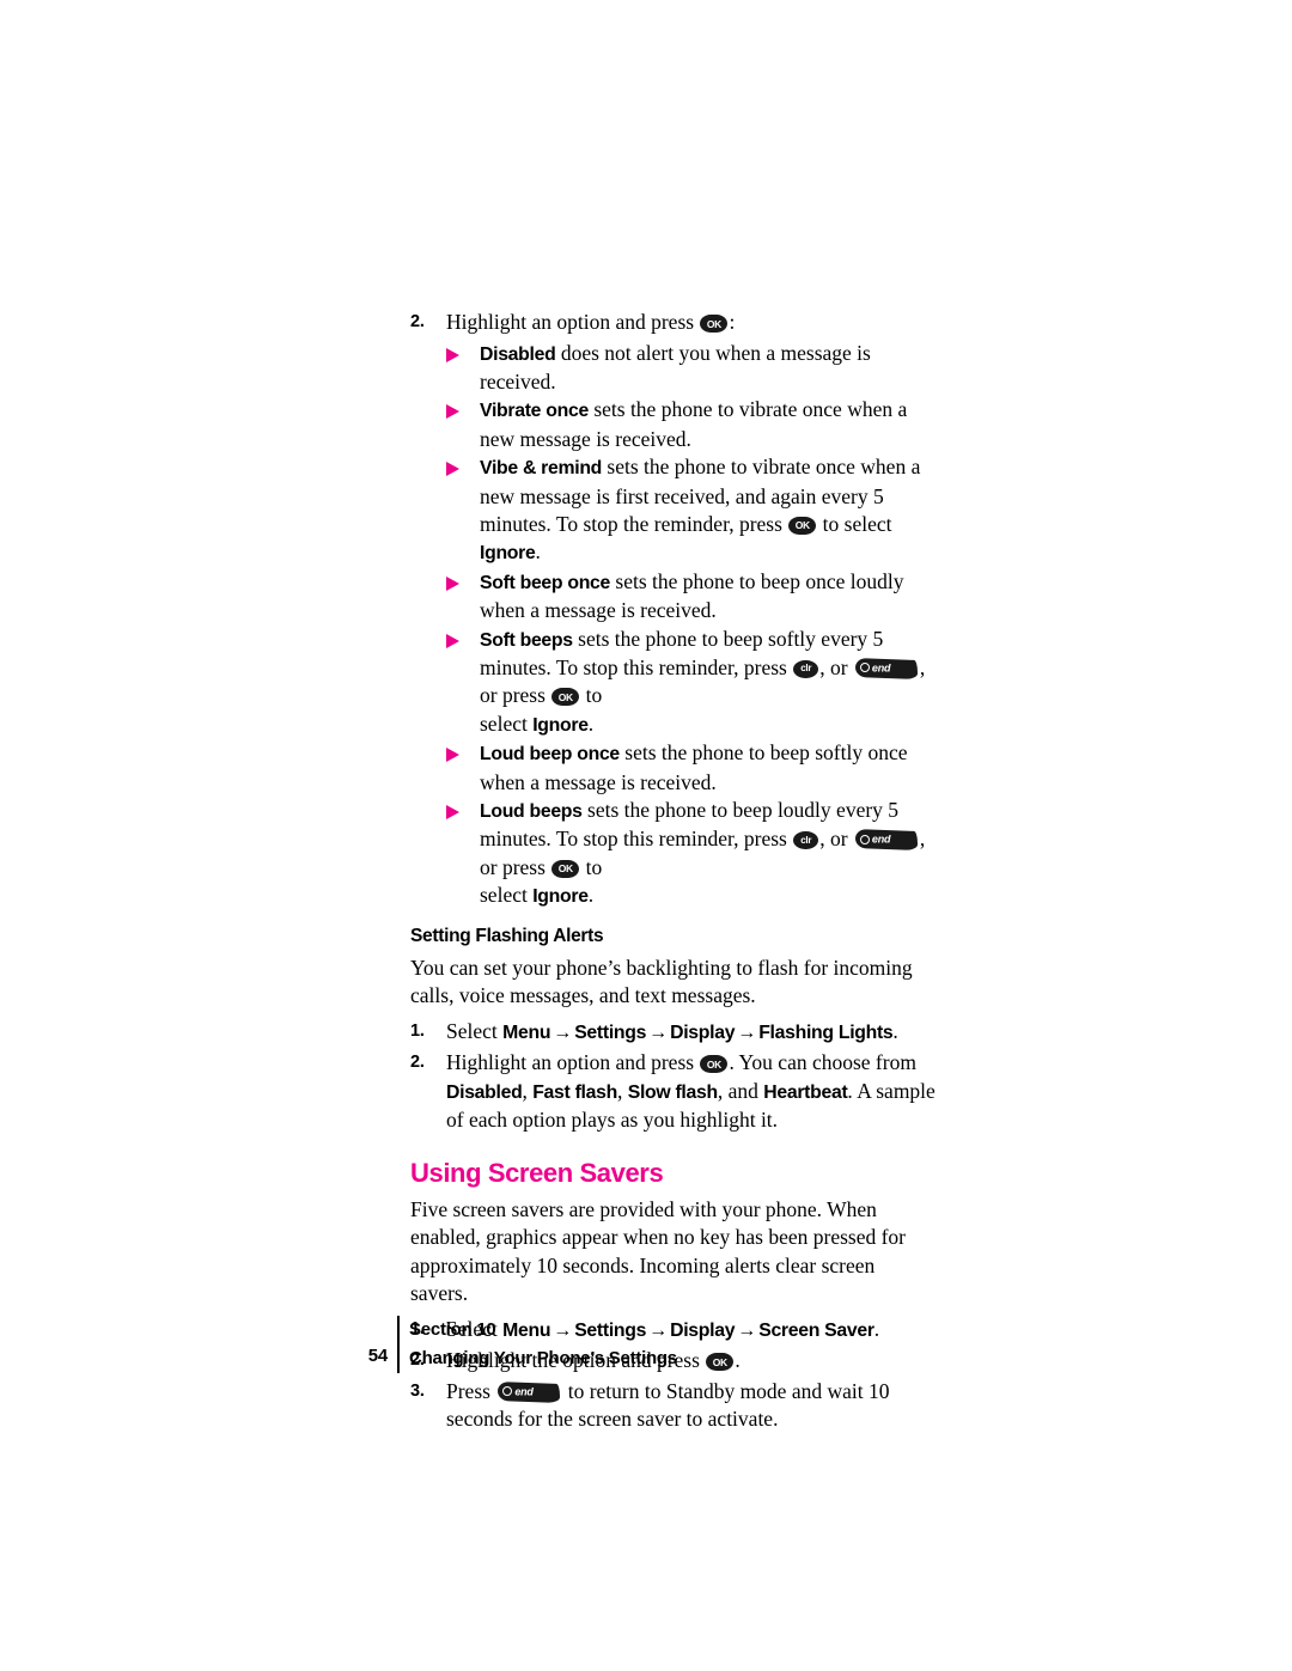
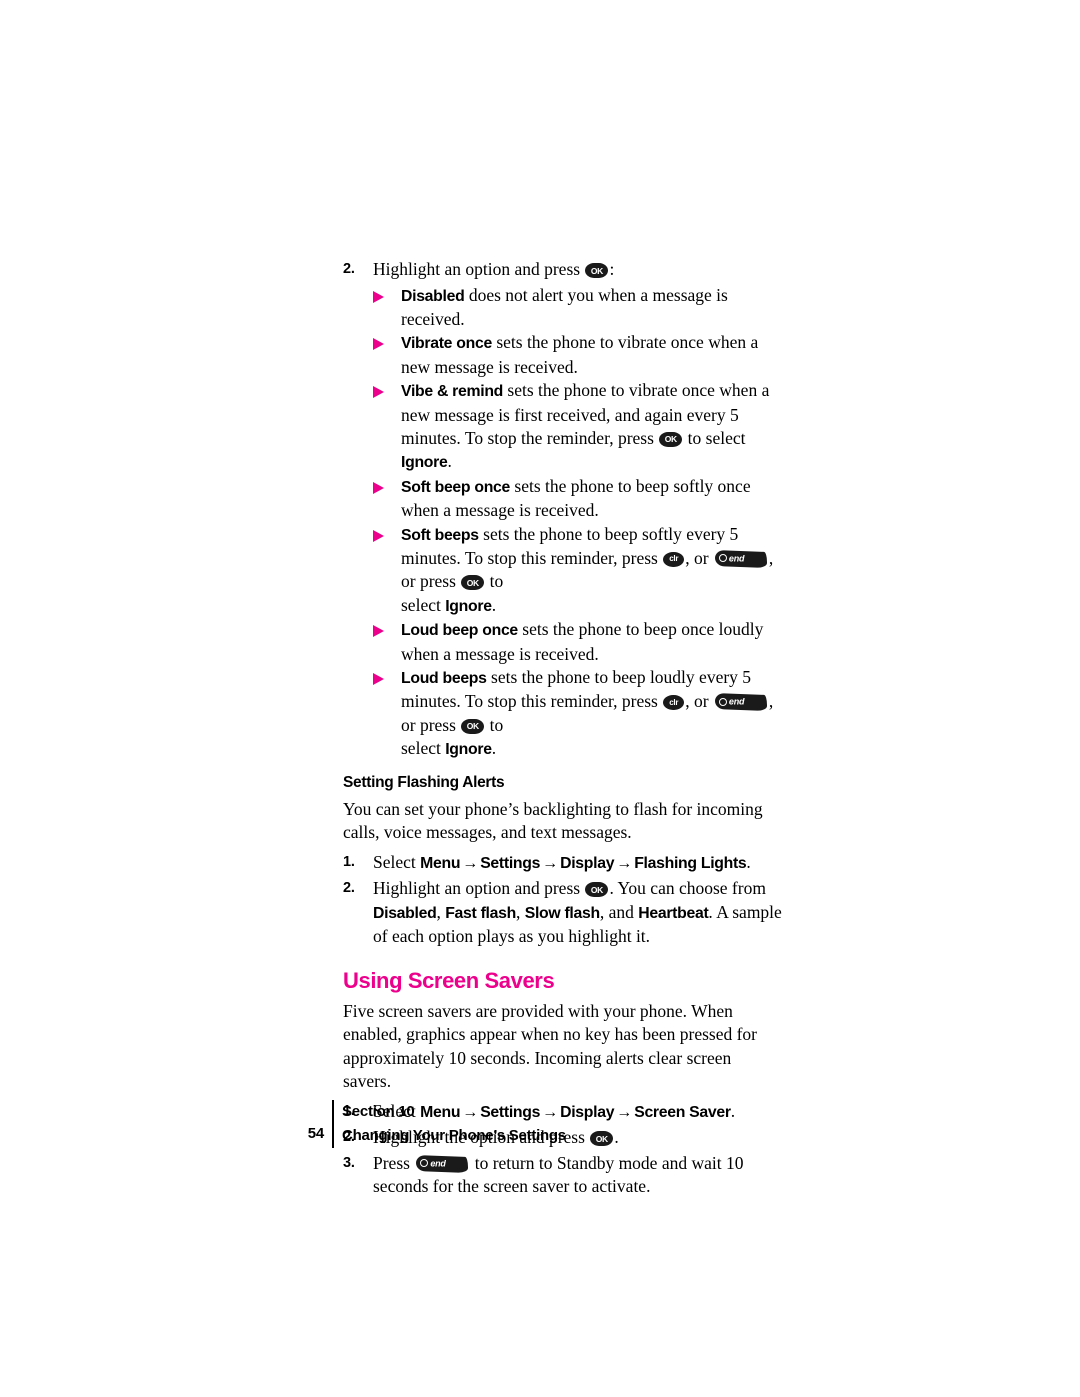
  2.
  Highlight an option and press
  OK
  :
  Disabled does not alert you when a message is received.
  Vibrate once sets the phone to vibrate once when a new message is received.
  Vibe & remind sets the phone to vibrate once when a new message is first received, and again every 5 minutes. To stop the reminder, press
  OK
  to select Ignore.
- Soft beep once sets the phone to beep once loudly when a message is received.
+ Soft beep once sets the phone to beep softly once when a message is received.
  Soft beeps sets the phone to beep softly every 5 minutes. To stop this reminder, press
  clr
  , or
  end
  , or press
  OK
  to
  select Ignore.
- Loud beep once sets the phone to beep softly once when a message is received.
+ Loud beep once sets the phone to beep once loudly when a message is received.
  Loud beeps sets the phone to beep loudly every 5 minutes. To stop this reminder, press
  clr
  , or
  end
  , or press
  OK
  to
  select Ignore.
  Setting Flashing Alerts
  You can set your phone’s backlighting to flash for incoming calls, voice messages, and text messages.
  1.
  Select Menu→Settings→Display→Flashing Lights.
  2.
  Highlight an option and press
  OK
  . You can choose from Disabled, Fast flash, Slow flash, and Heartbeat. A sample of each option plays as you highlight it.
  Using Screen Savers
  Five screen savers are provided with your phone. When enabled, graphics appear when no key has been pressed for approximately 10 seconds. Incoming alerts clear screen savers.
  1.
  Select Menu→Settings→Display→Screen Saver.
  2.
  Highlight the option and press
  OK
  .
  3.
  Press
  end
  to return to Standby mode and wait 10 seconds for the screen saver to activate.
  54
  Section 10
  Changing Your Phone’s Settings
